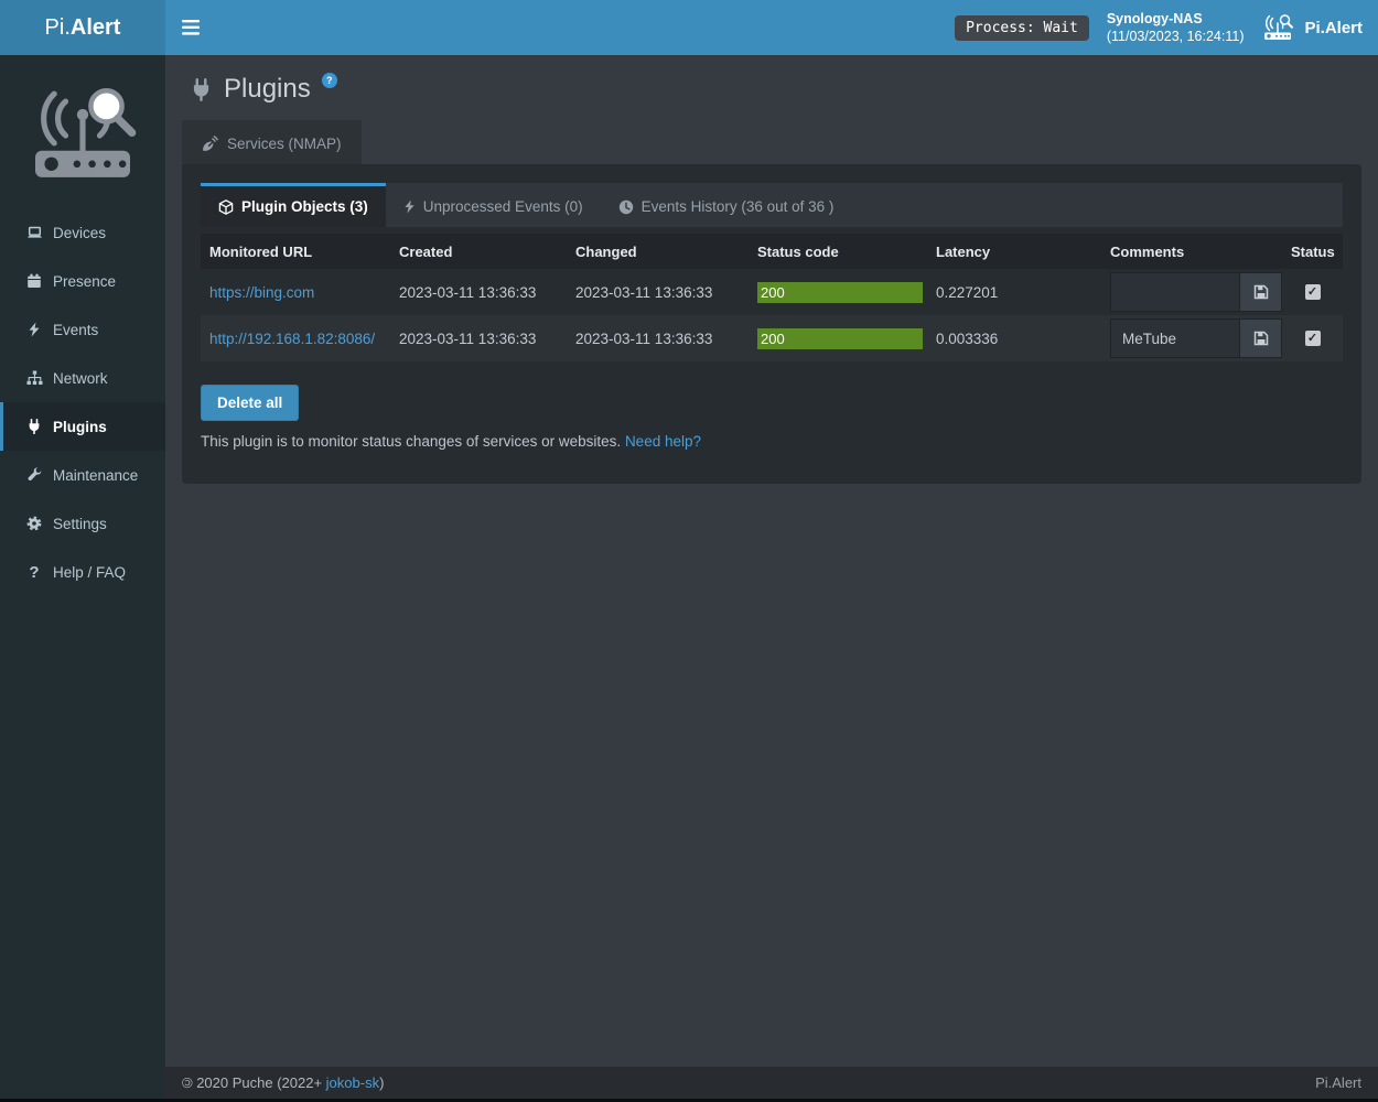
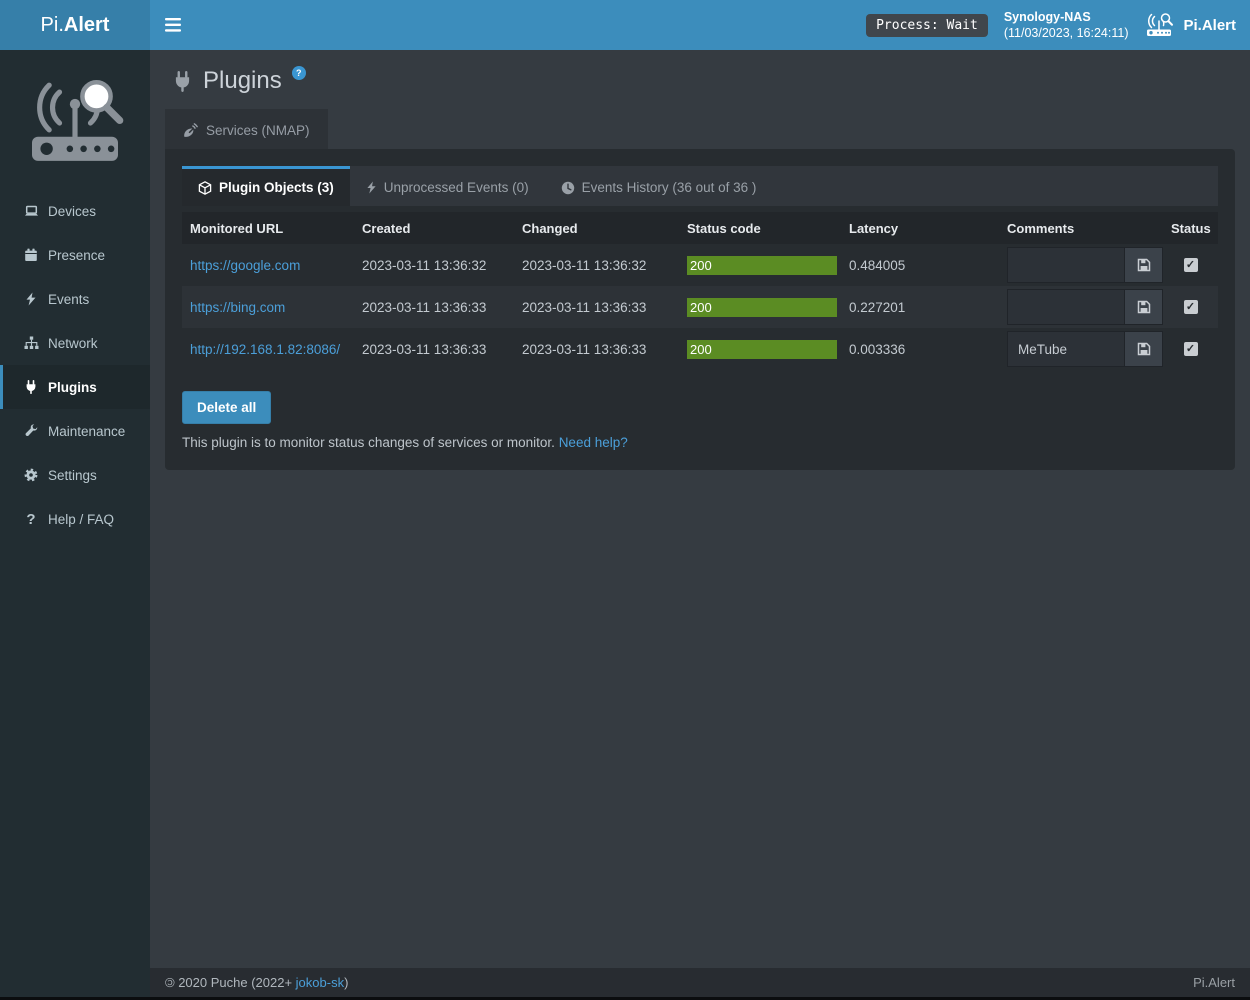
  Pi.
  Alert
  Process: Wait
  Synology-NAS
  (11/03/2023, 16:24:11)
  Pi.Alert
  Devices
  Presence
  Events
  Network
  Plugins
  Maintenance
  Settings
  ?
  Help / FAQ
  Plugins
  ?
  Services (NMAP)
  Plugin Objects (3)
  Unprocessed Events (0)
  Events History (36 out of 36 )
  Monitored URL	Created	Changed	Status code	Latency	Comments	Status
+ https://google.com	2023-03-11 13:36:32	2023-03-11 13:36:32	200	0.484005		✓
  https://bing.com	2023-03-11 13:36:33	2023-03-11 13:36:33	200	0.227201		✓
  http://192.168.1.82:8086/	2023-03-11 13:36:33	2023-03-11 13:36:33	200	0.003336	MeTube	✓
  Delete all
- This plugin is to monitor status changes of services or websites. Need help?
+ This plugin is to monitor status changes of services or monitor. Need help?
  Pi.Alert
